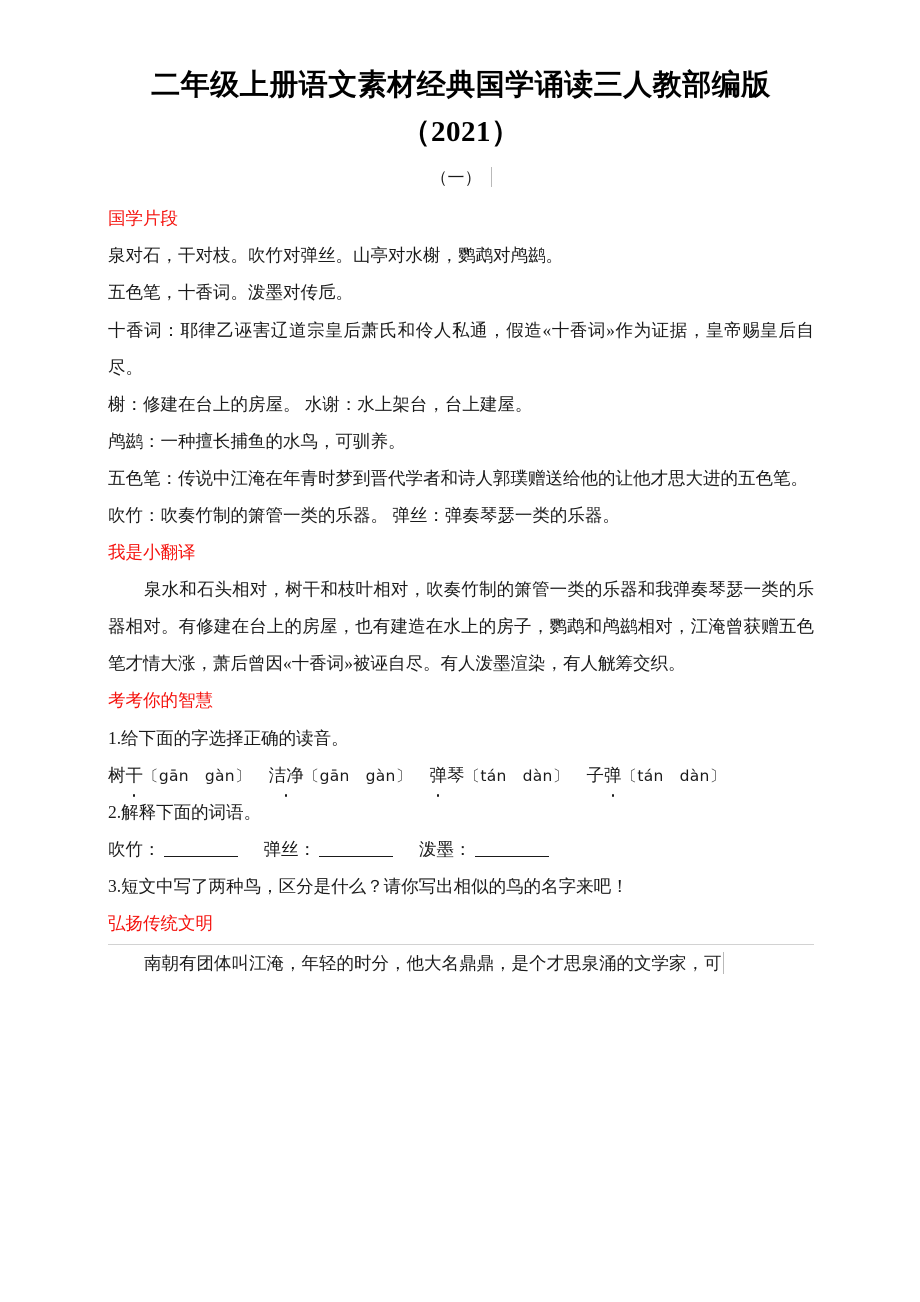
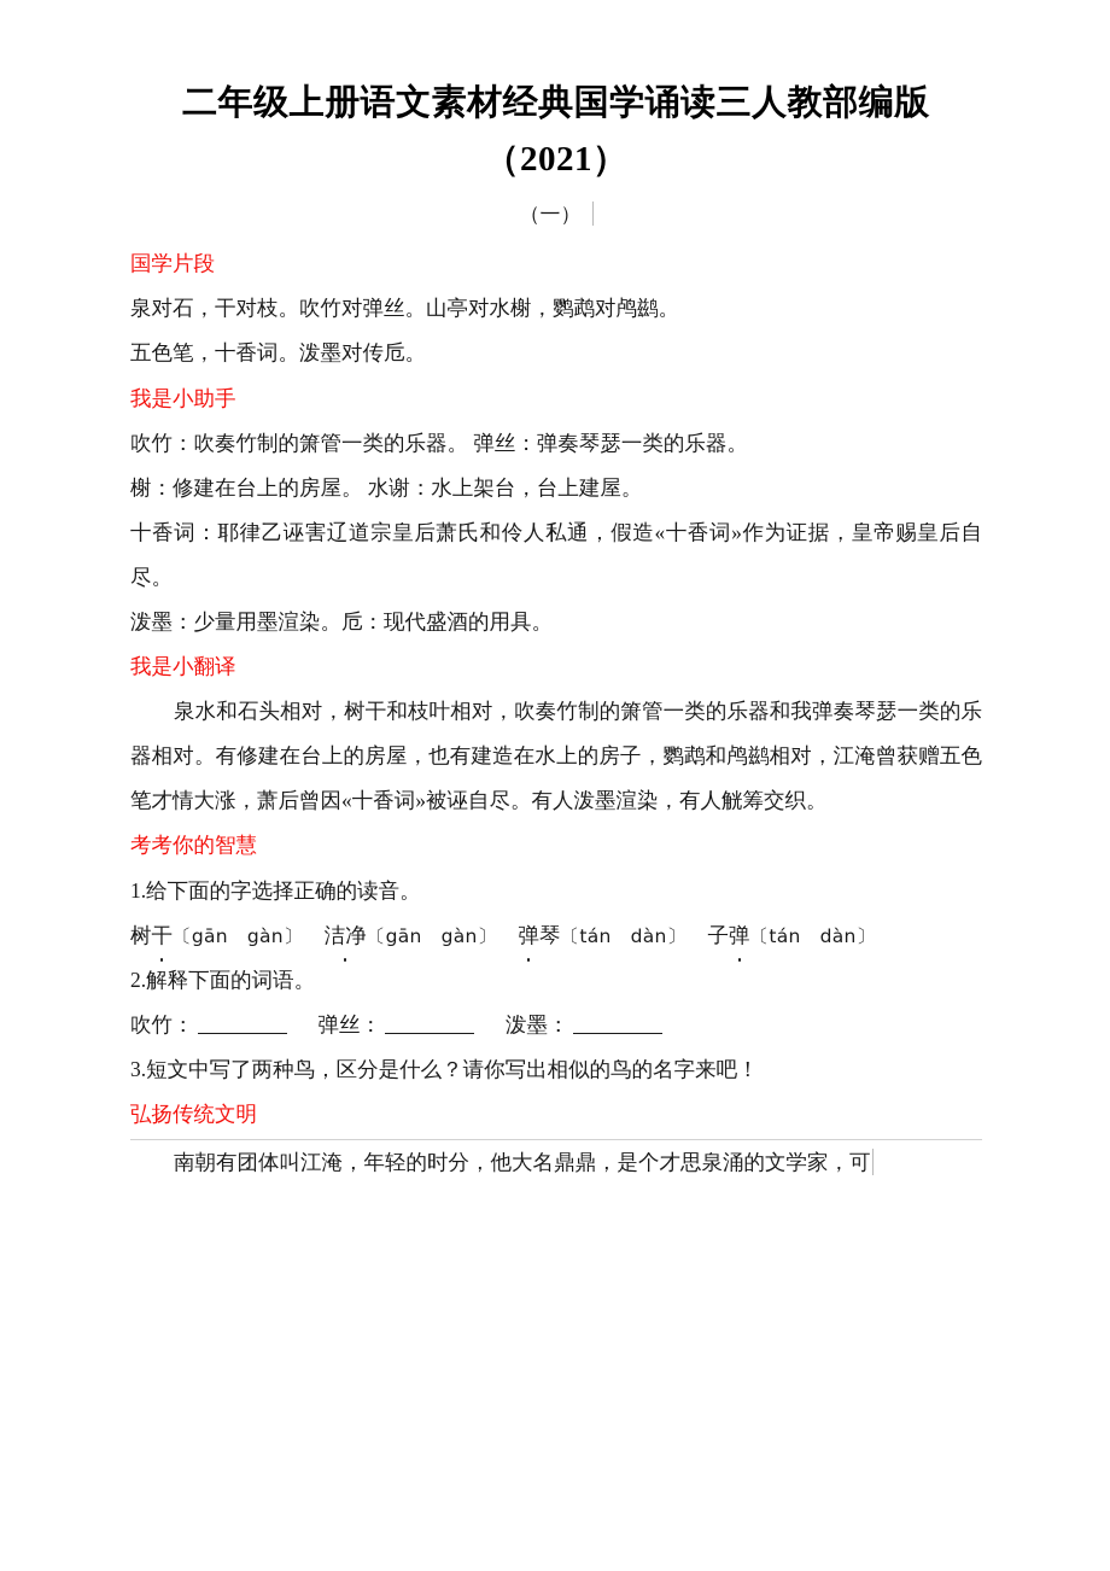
  二年级上册语文素材经典国学诵读三人教部编版
  （2021）
  （一）
  国学片段
  泉对石，干对枝。吹竹对弹丝。山亭对水榭，鹦鹉对鸬鹚。
  五色笔，十香词。泼墨对传卮。
+ 我是小助手
- 十香词：耶律乙诬害辽道宗皇后萧氏和伶人私通，假造«十香词»作为证据，皇帝赐皇后自尽。
+ 吹竹：吹奏竹制的箫管一类的乐器。 弹丝：弹奏琴瑟一类的乐器。
  榭：修建在台上的房屋。 水谢：水上架台，台上建屋。
- 鸬鹚：一种擅长捕鱼的水鸟，可驯养。
- 五色笔：传说中江淹在年青时梦到晋代学者和诗人郭璞赠送给他的让他才思大进的五色笔。
- 吹竹：吹奏竹制的箫管一类的乐器。 弹丝：弹奏琴瑟一类的乐器。
+ 十香词：耶律乙诬害辽道宗皇后萧氏和伶人私通，假造«十香词»作为证据，皇帝赐皇后自尽。
+ 泼墨：少量用墨渲染。卮：现代盛酒的用具。
  我是小翻译
  泉水和石头相对，树干和枝叶相对，吹奏竹制的箫管一类的乐器和我弹奏琴瑟一类的乐器相对。有修建在台上的房屋，也有建造在水上的房子，鹦鹉和鸬鹚相对，江淹曾获赠五色笔才情大涨，萧后曾因«十香词»被诬自尽。有人泼墨渲染，有人觥筹交织。
  考考你的智慧
  1.给下面的字选择正确的读音。
  树干〔gān gàn〕 洁净〔gān gàn〕 弹琴〔tán dàn〕 子弹〔tán dàn〕
  2.解释下面的词语。
  吹竹： 弹丝： 泼墨：
  3.短文中写了两种鸟，区分是什么？请你写出相似的鸟的名字来吧！
  弘扬传统文明
  南朝有团体叫江淹，年轻的时分，他大名鼎鼎，是个才思泉涌的文学家，可
